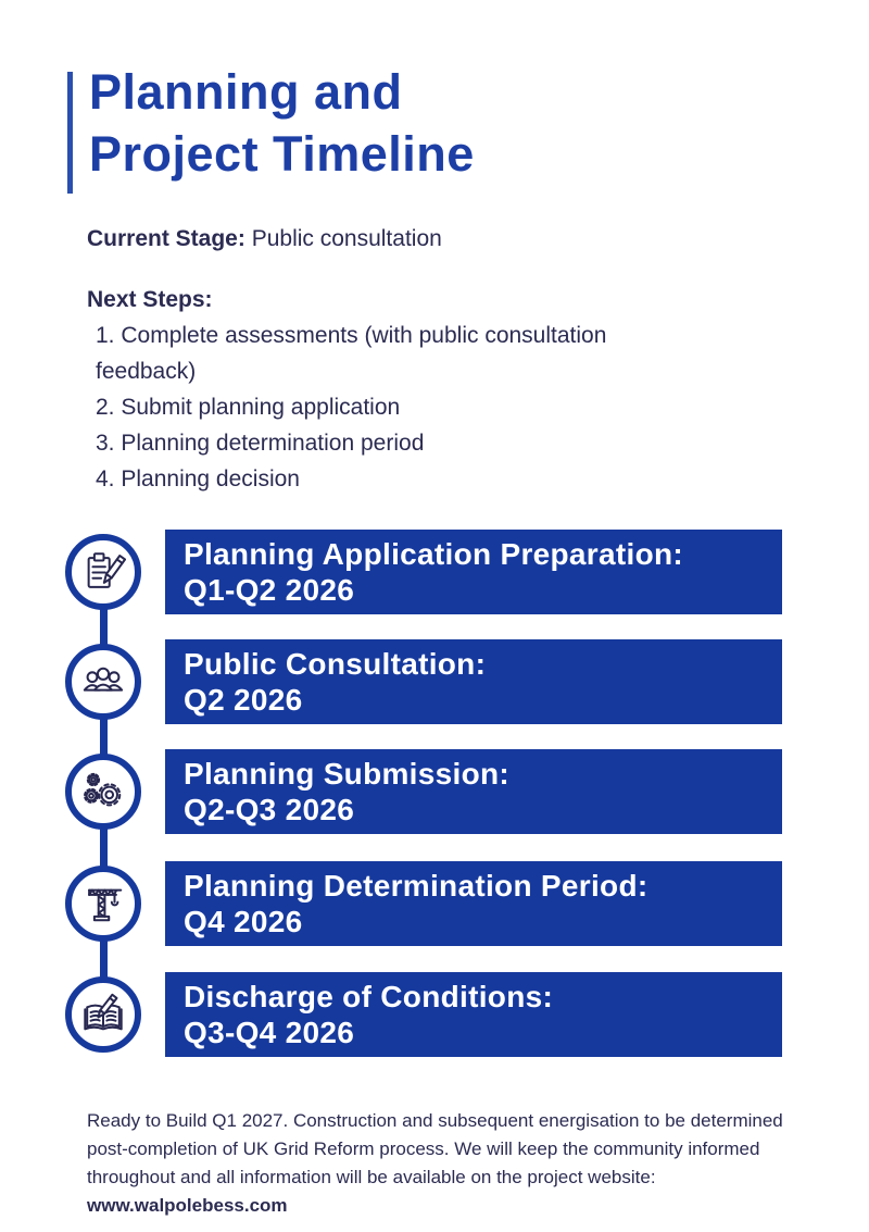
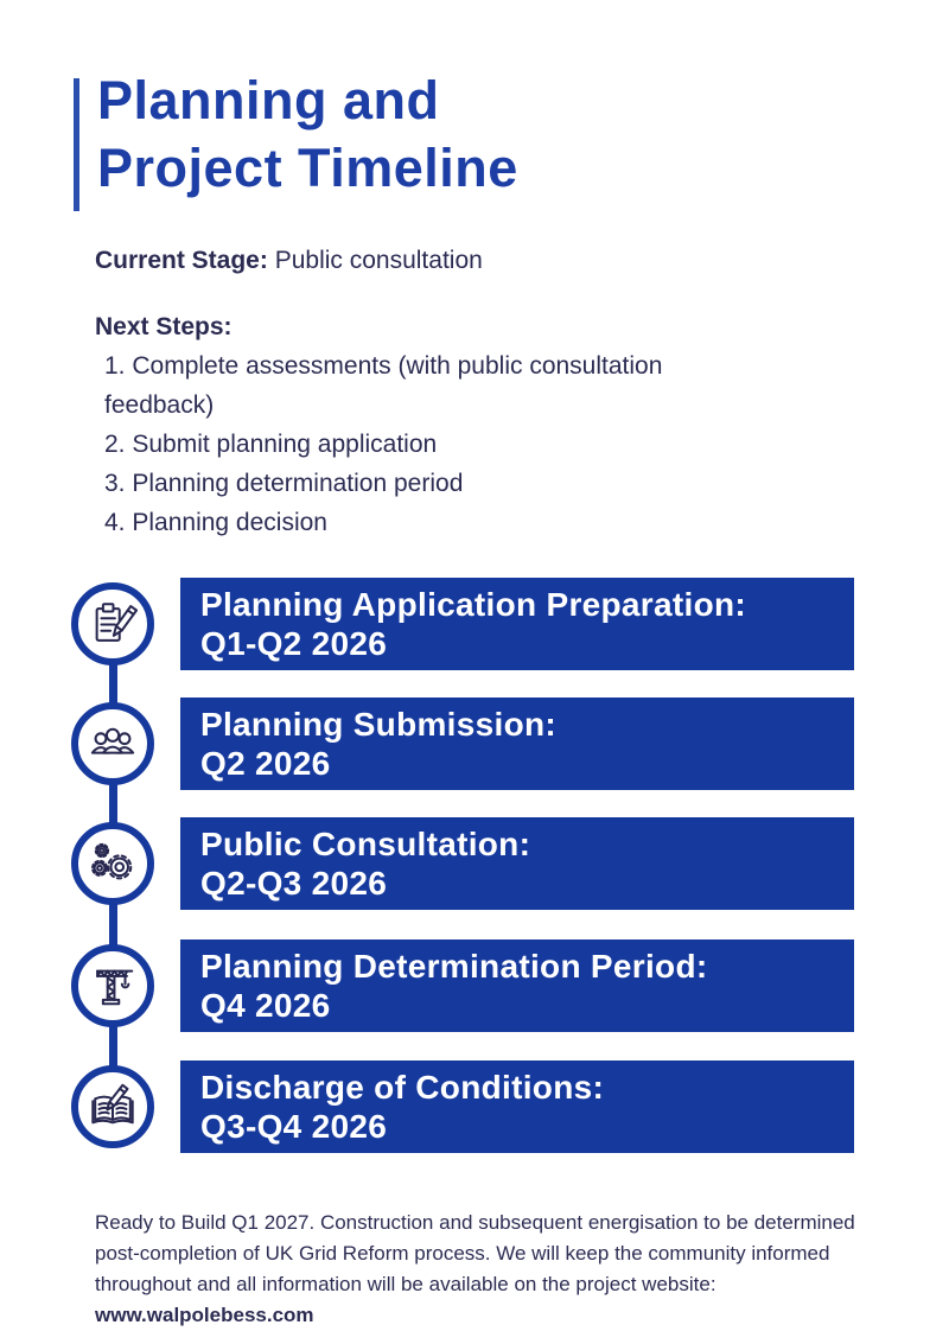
  Planning and
  Project Timeline
  Current Stage: Public consultation
  Next Steps:
  Complete assessments (with public consultation feedback)
  Submit planning application
  Planning determination period
  Planning decision
  Planning Application Preparation:
  Q1-Q2 2026
- Public Consultation:
+ Planning Submission:
  Q2 2026
- Planning Submission:
+ Public Consultation:
  Q2-Q3 2026
  Planning Determination Period:
  Q4 2026
  Discharge of Conditions:
  Q3-Q4 2026
  Ready to Build Q1 2027. Construction and subsequent energisation to be determined post-completion of UK Grid Reform process. We will keep the community informed throughout and all information will be available on the project website: www.walpolebess.com
